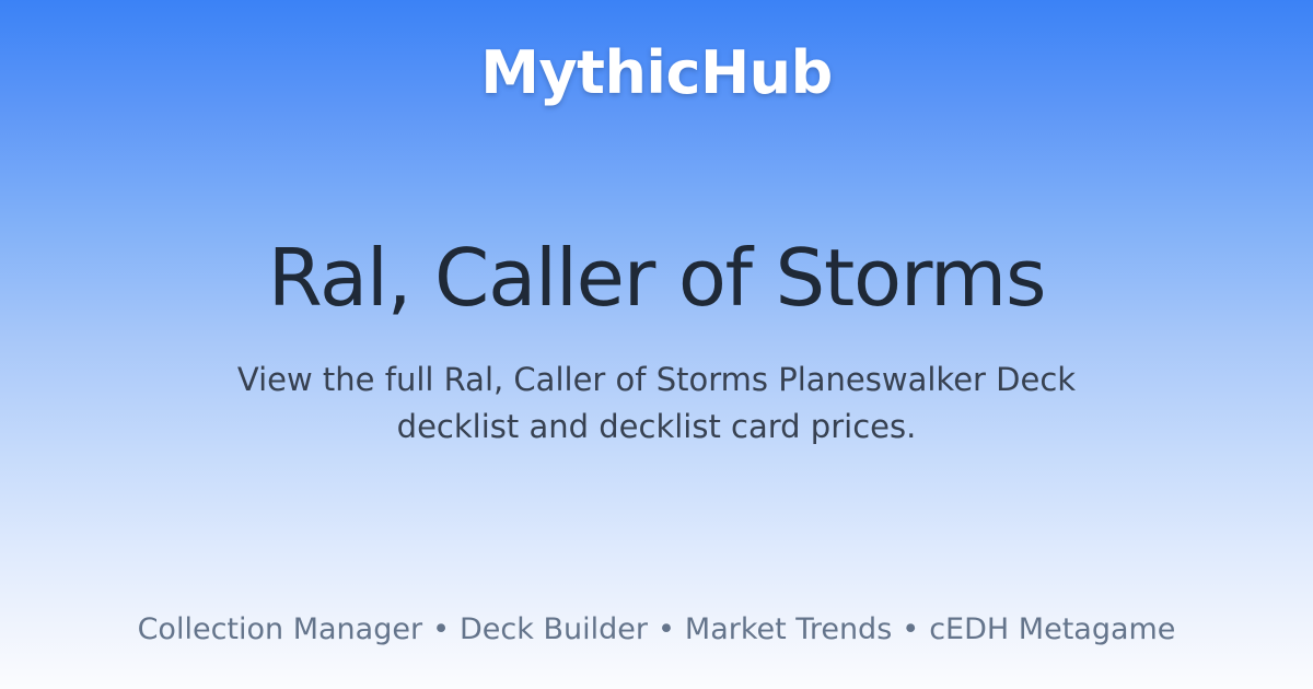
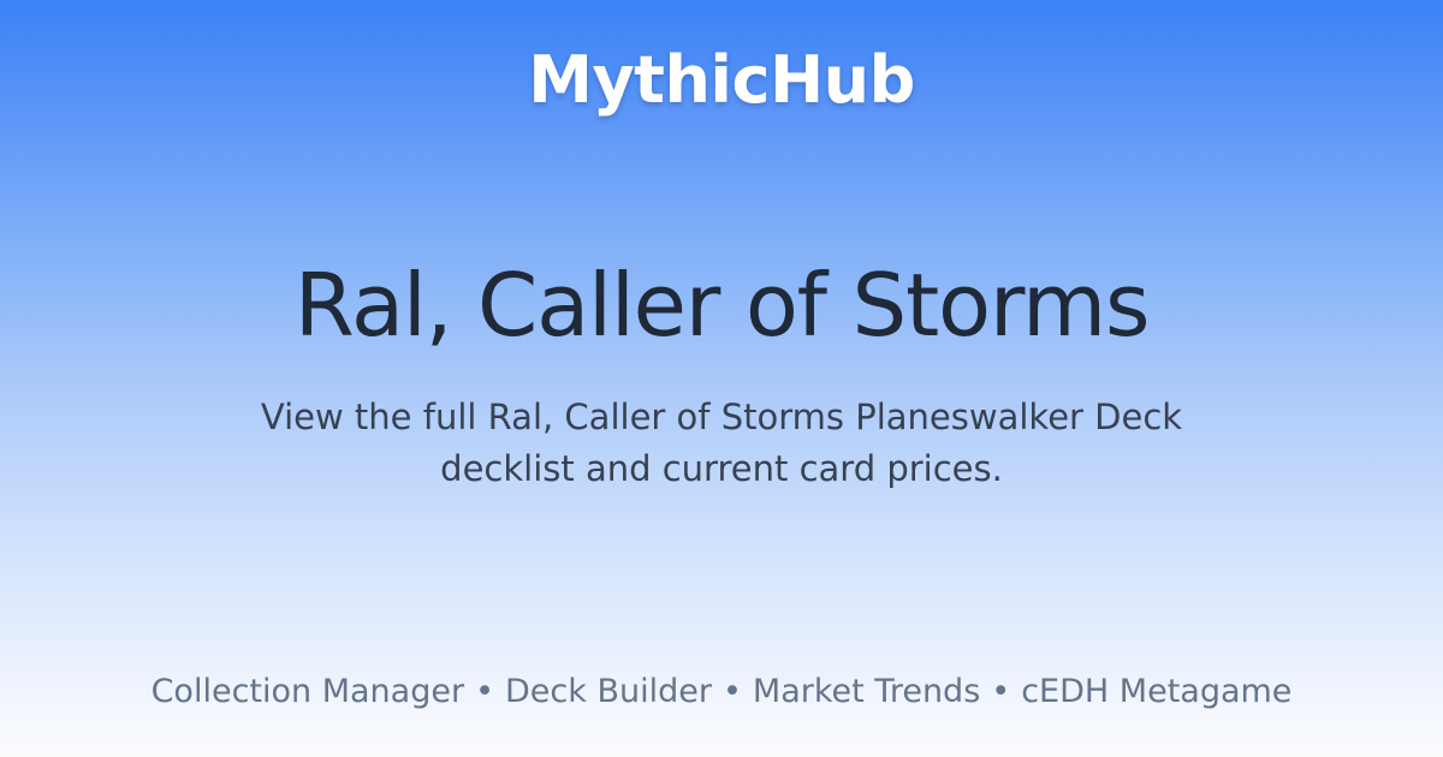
  MythicHub
  Ral, Caller of Storms
- View the full Ral, Caller of Storms Planeswalker Deck decklist and decklist card prices.
+ View the full Ral, Caller of Storms Planeswalker Deck decklist and current card prices.
  Collection Manager
  •
  Deck Builder
  •
  Market Trends
  •
  cEDH Metagame
